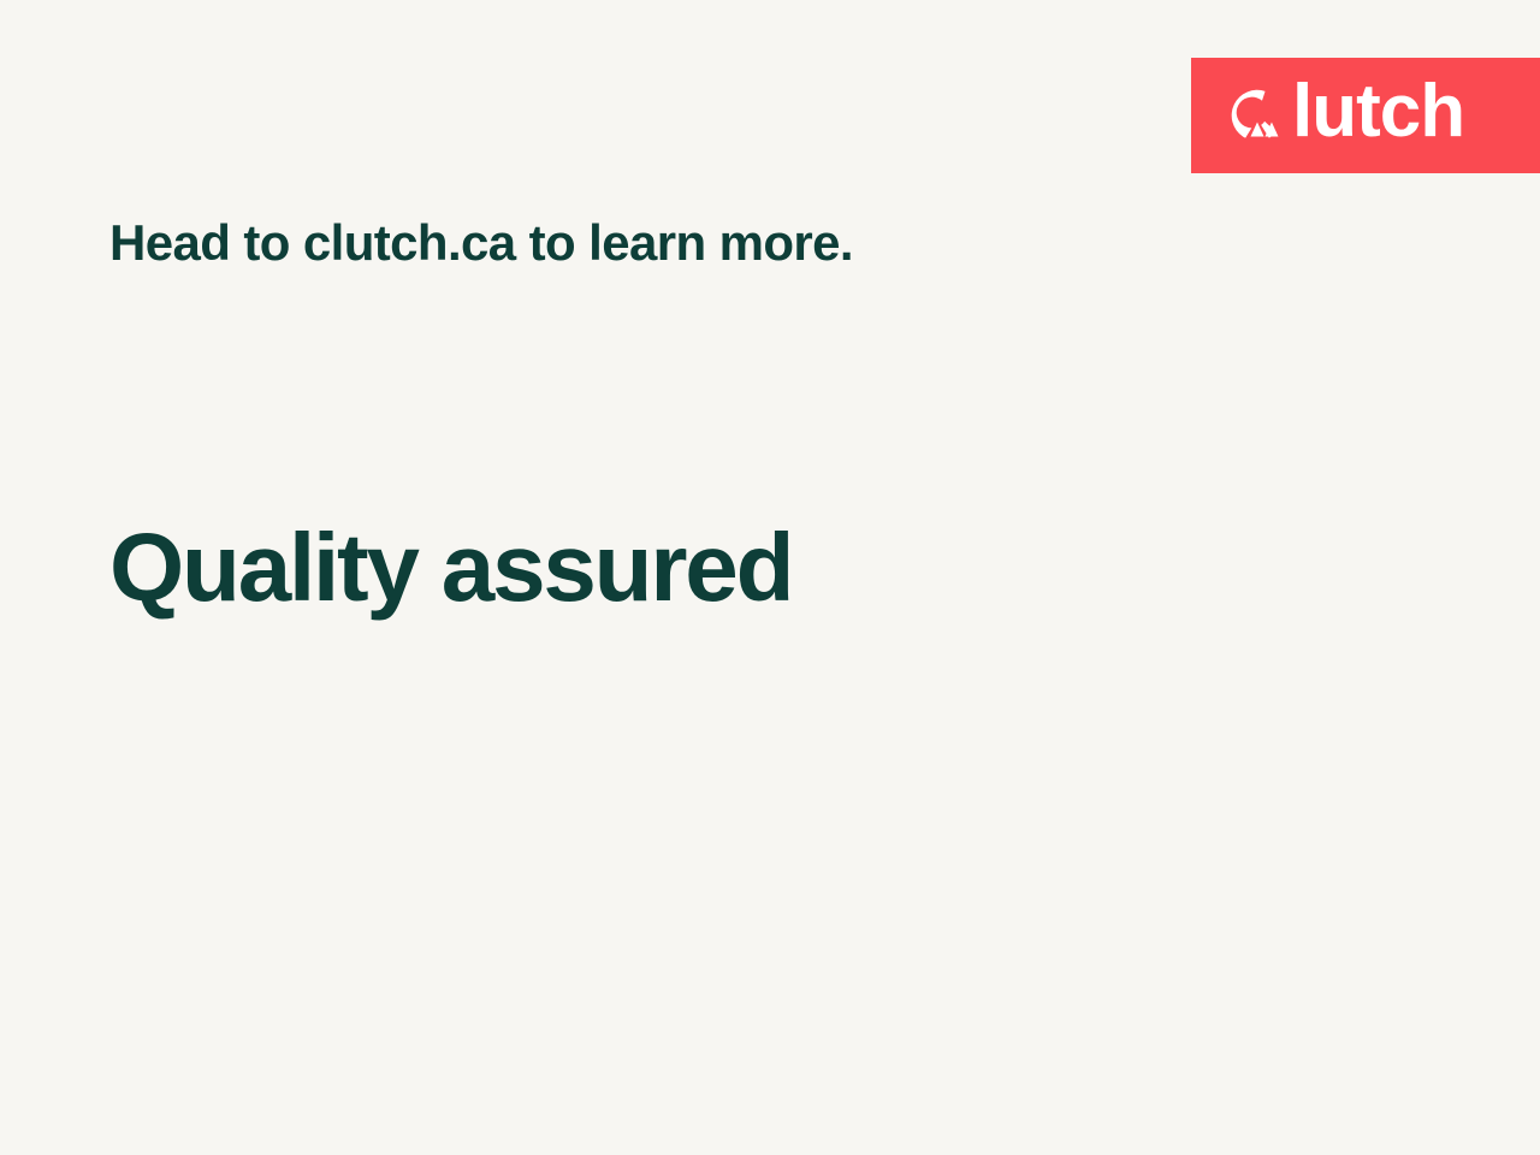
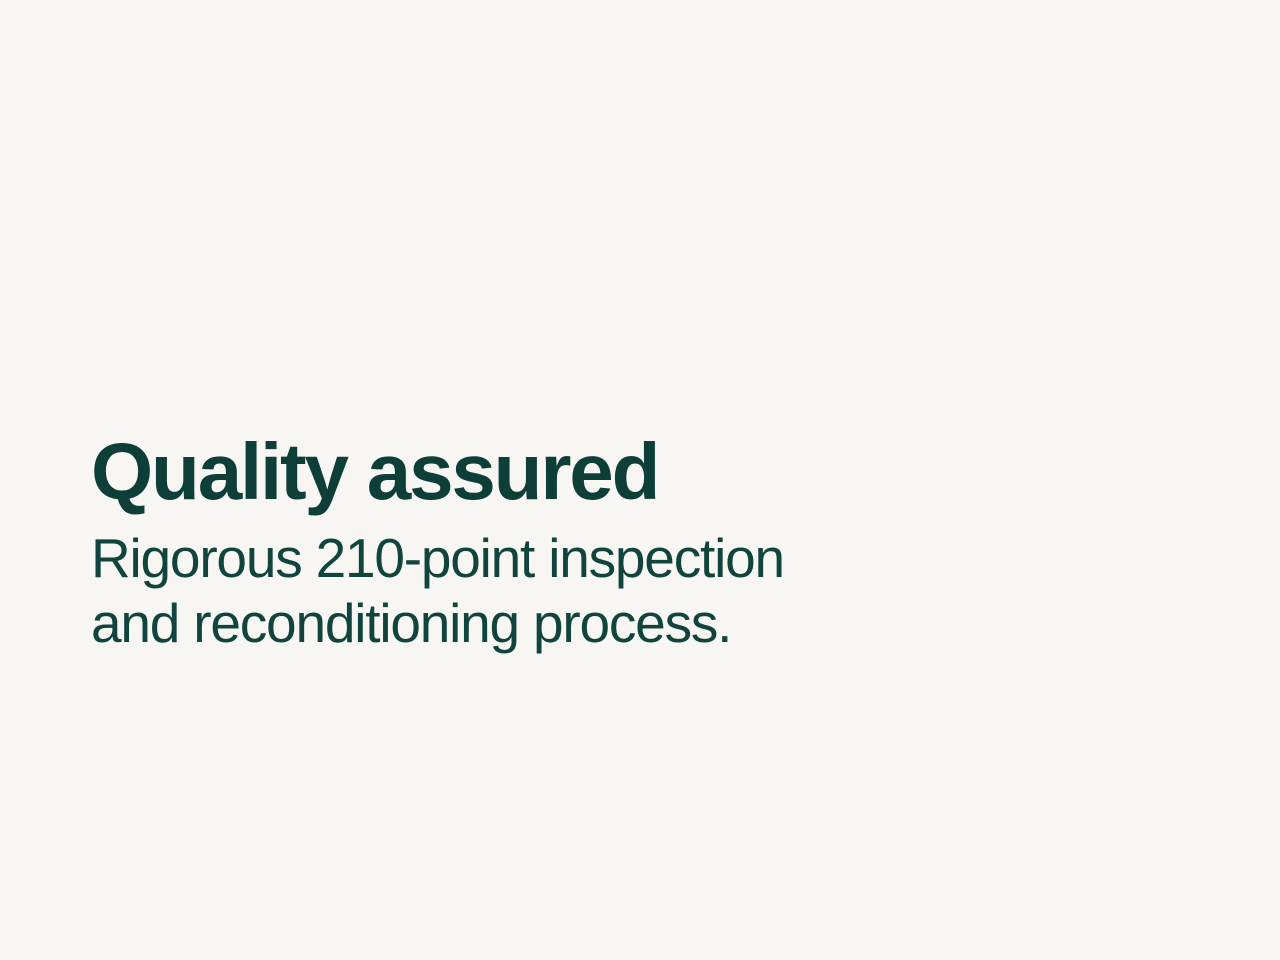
- lutch
- Head to clutch.ca to learn more.
  Quality assured
+ Rigorous 210-point inspection
+ and reconditioning process.
